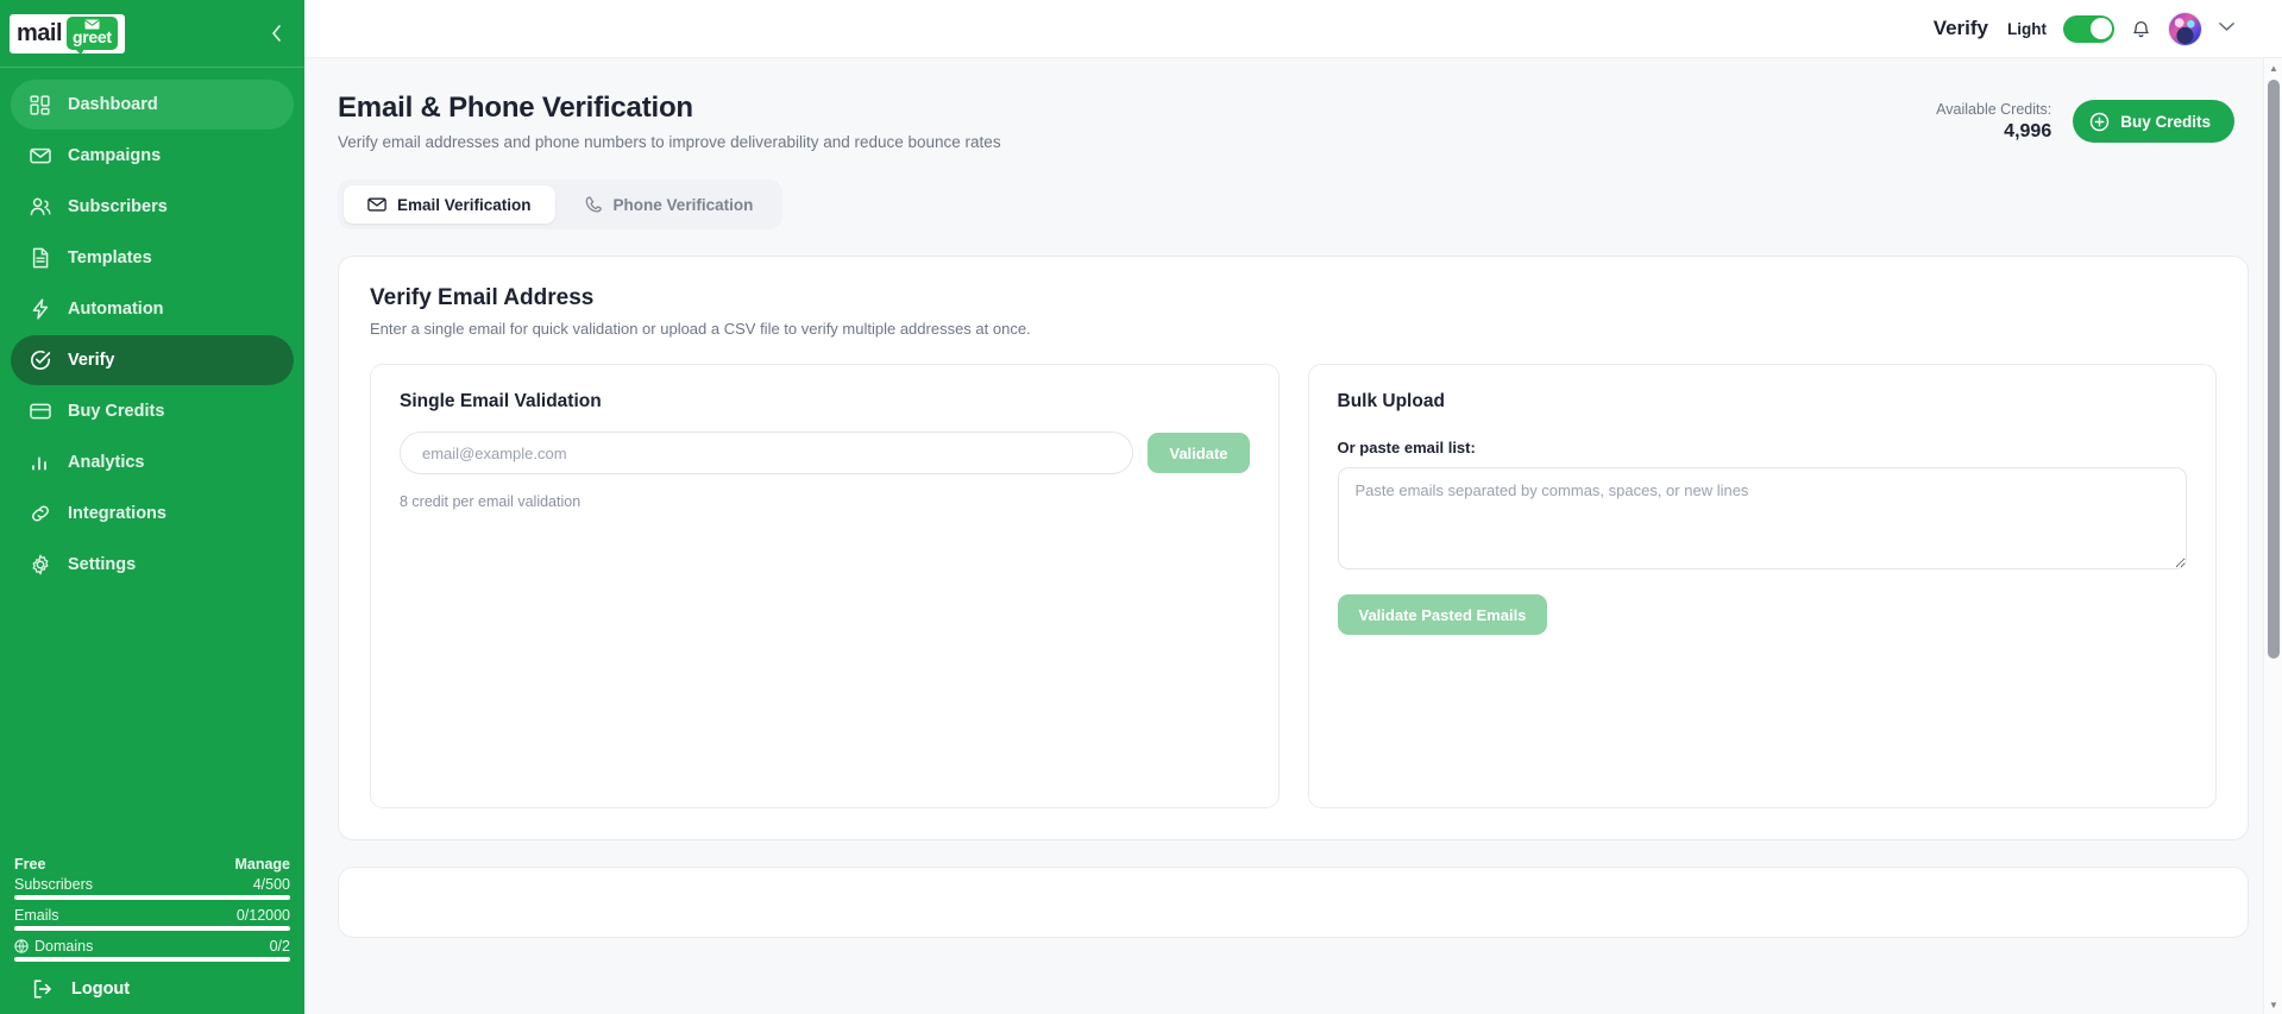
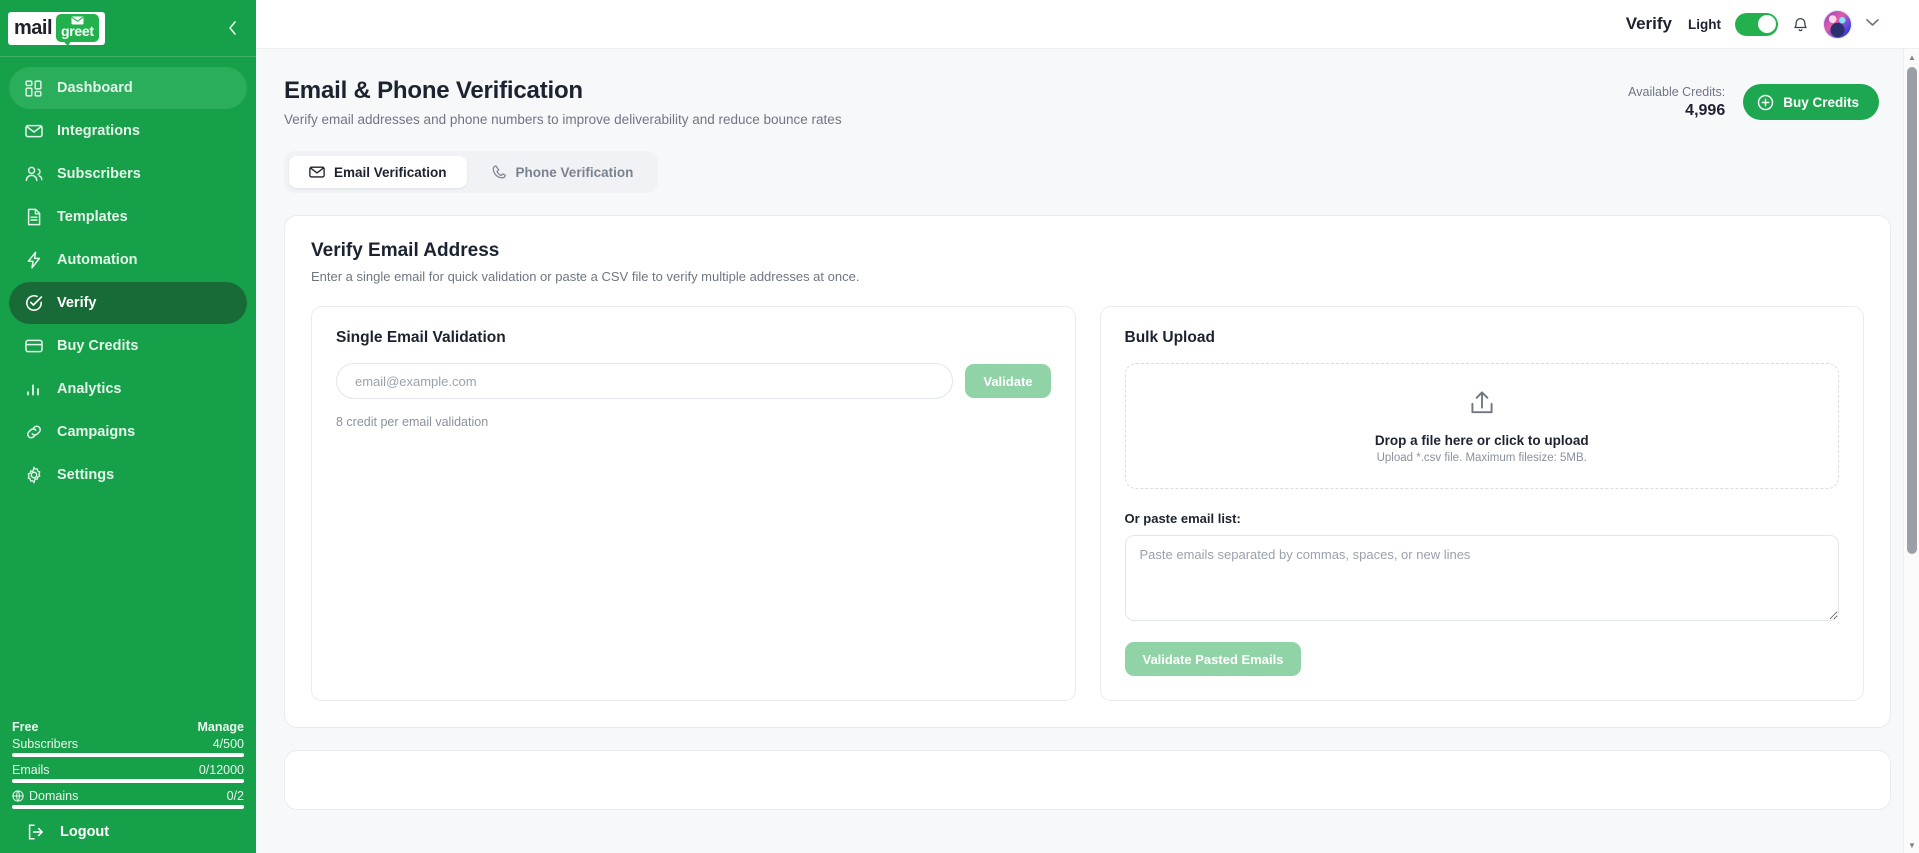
  mail
  greet
  Dashboard
- Campaigns
+ Integrations
  Subscribers
  Templates
  Automation
  Verify
  Buy Credits
  Analytics
- Integrations
+ Campaigns
  Settings
  Free
  Manage
  Subscribers
  4/500
  Emails
  0/12000
  Domains
  0/2
  Logout
  Verify
  Light
  Email & Phone Verification
  Verify email addresses and phone numbers to improve deliverability and reduce bounce rates
  Available Credits:
  4,996
  Buy Credits
  Email Verification
  Phone Verification
  Verify Email Address
- Enter a single email for quick validation or upload a CSV file to verify multiple addresses at once.
+ Enter a single email for quick validation or paste a CSV file to verify multiple addresses at once.
  Single Email Validation
  email@example.com
  Validate
  8 credit per email validation
  Bulk Upload
+ Drop a file here or click to upload
+ Upload *.csv file. Maximum filesize: 5MB.
  Or paste email list:
  Paste emails separated by commas, spaces, or new lines
  Validate Pasted Emails
  ▲
  ▼
